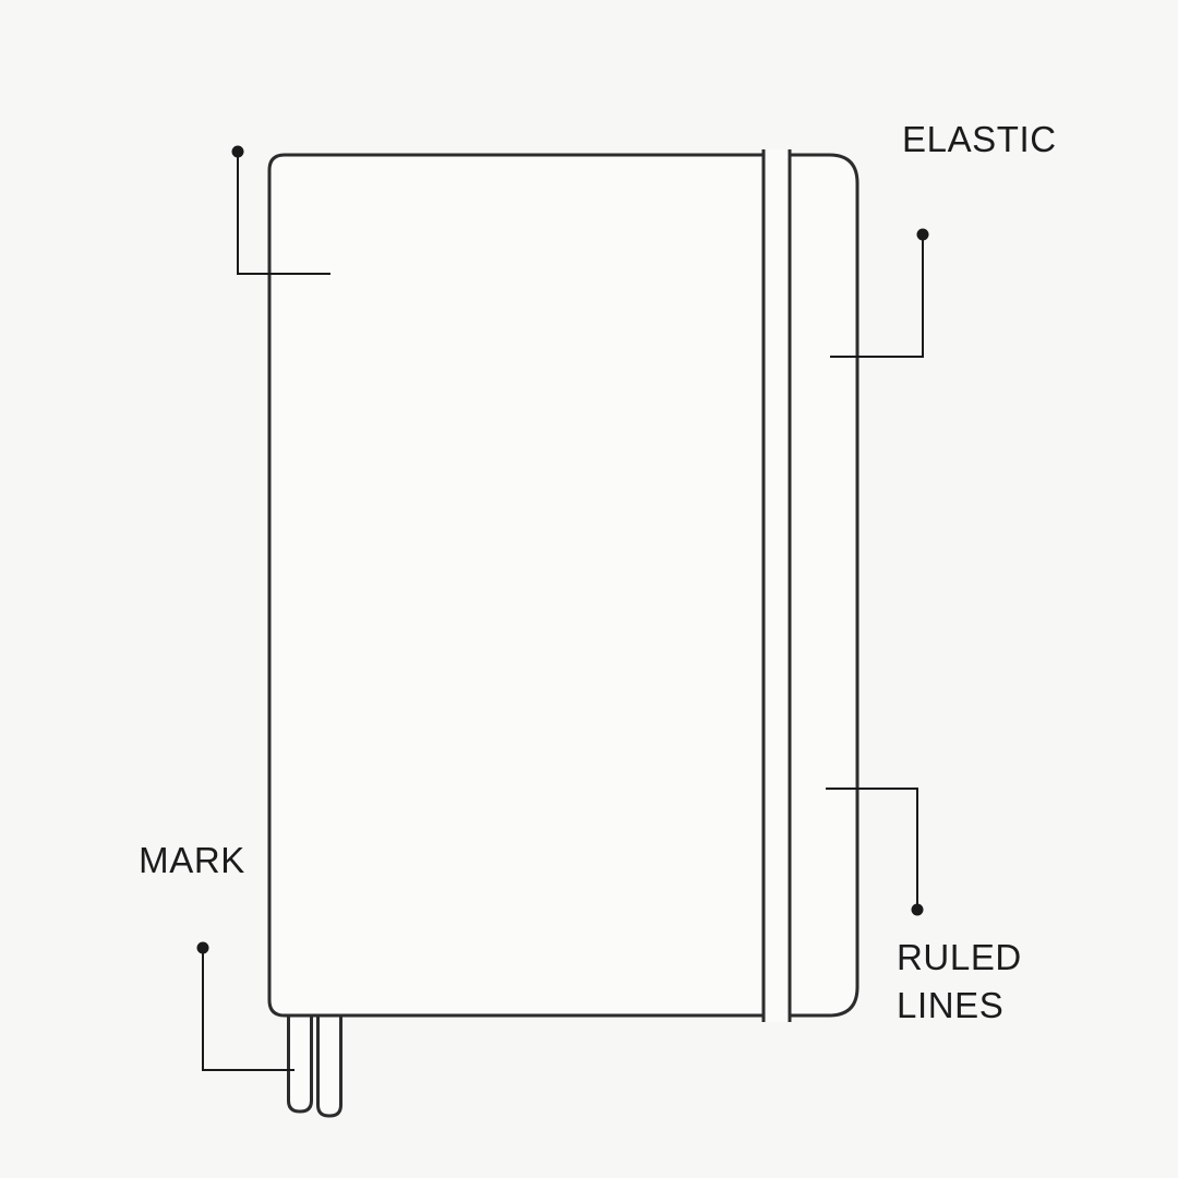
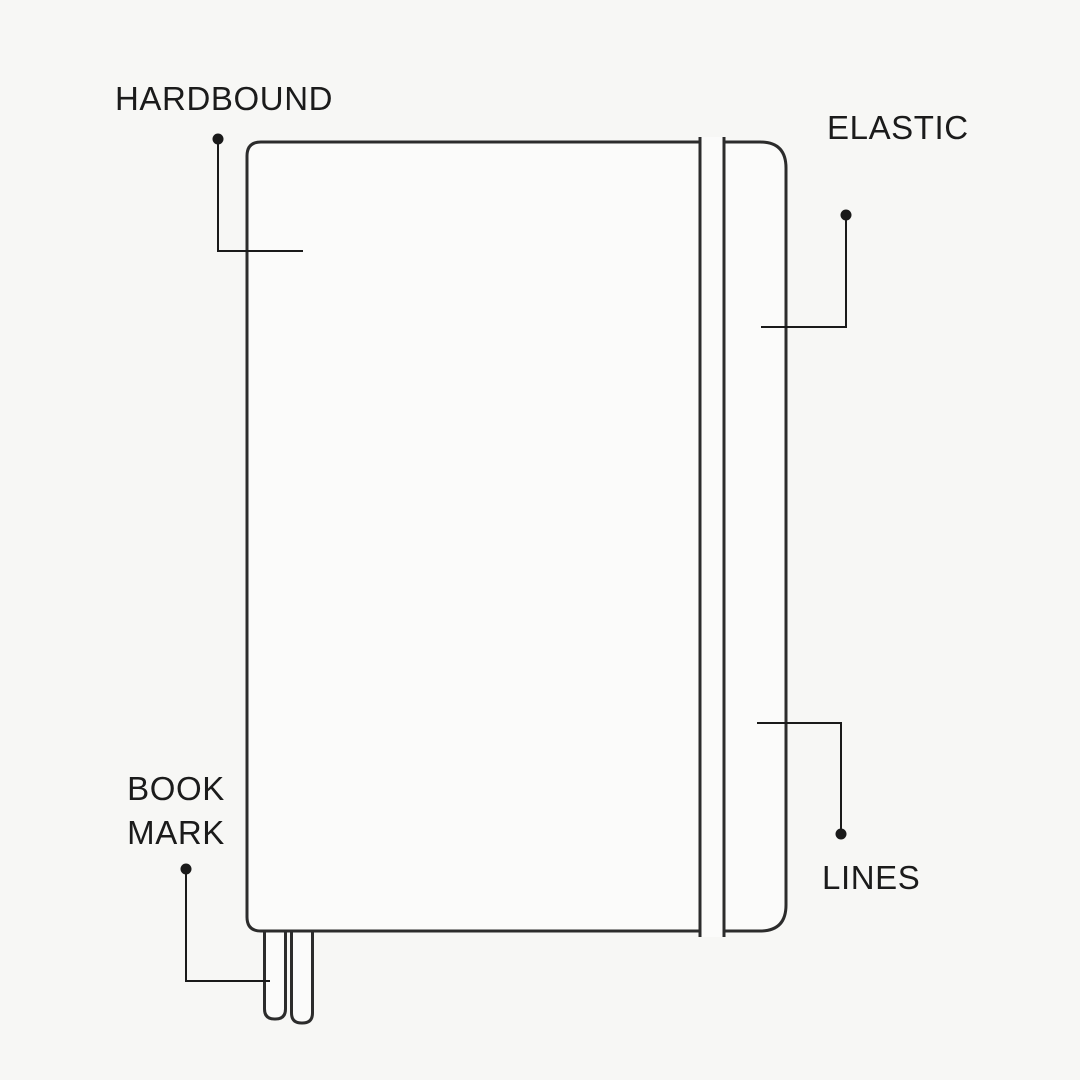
+ HARDBOUND
  ELASTIC
+ BOOK
  MARK
- RULED
  LINES
